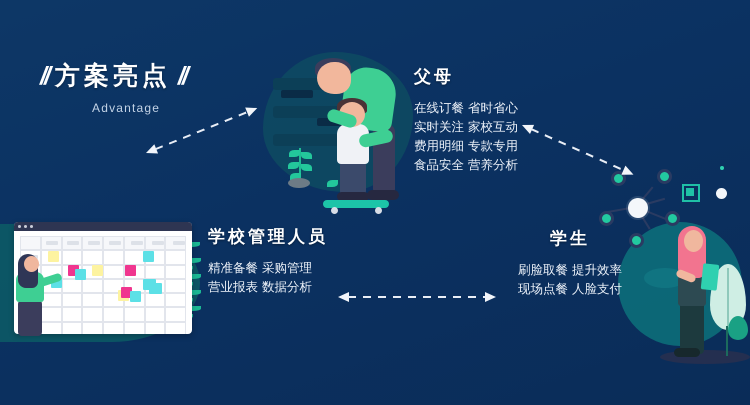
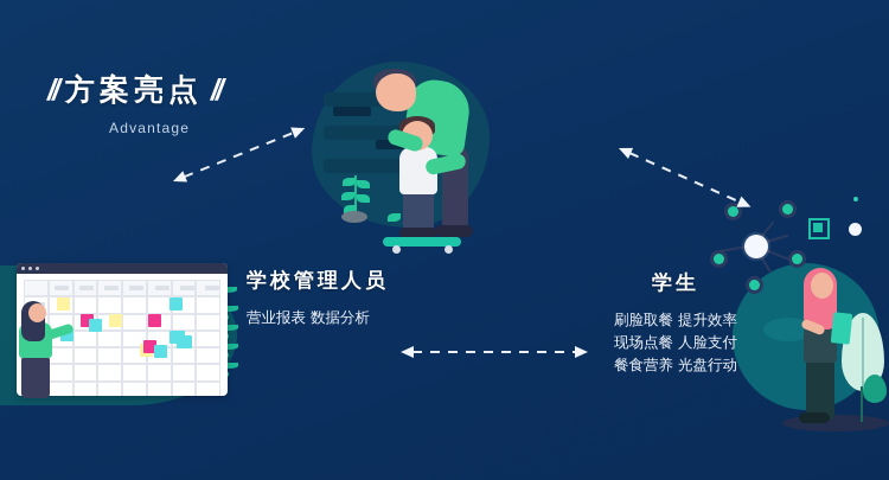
  //
  方案亮点
  //
  Advantage
- 父母
- 在线订餐 省时省心
- 实时关注 家校互动
- 费用明细 专款专用
- 食品安全 营养分析
  学校管理人员
- 精准备餐 采购管理
  营业报表 数据分析
  学生
  刷脸取餐 提升效率
  现场点餐 人脸支付
+ 餐食营养 光盘行动
